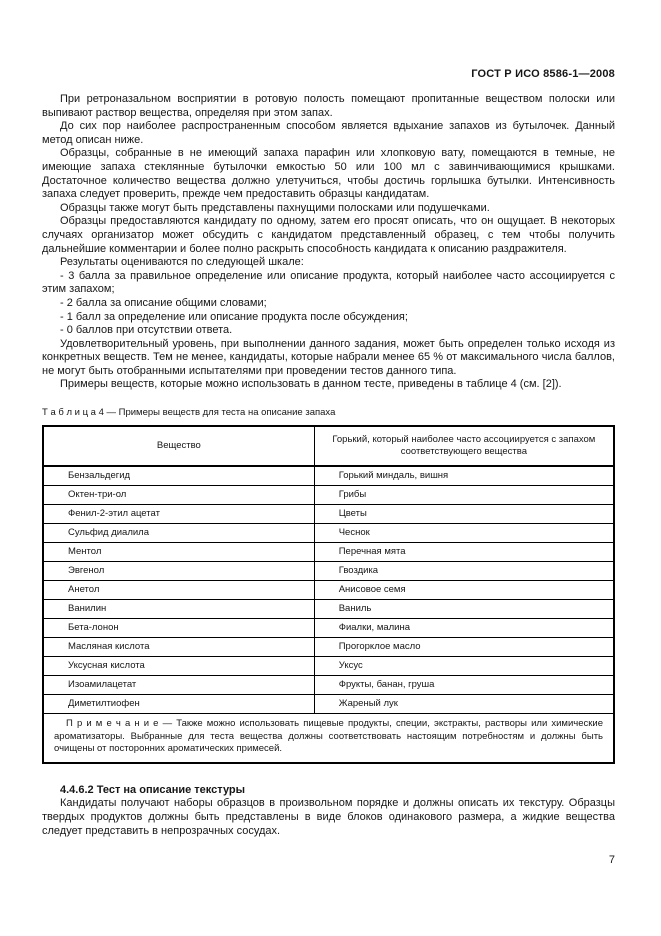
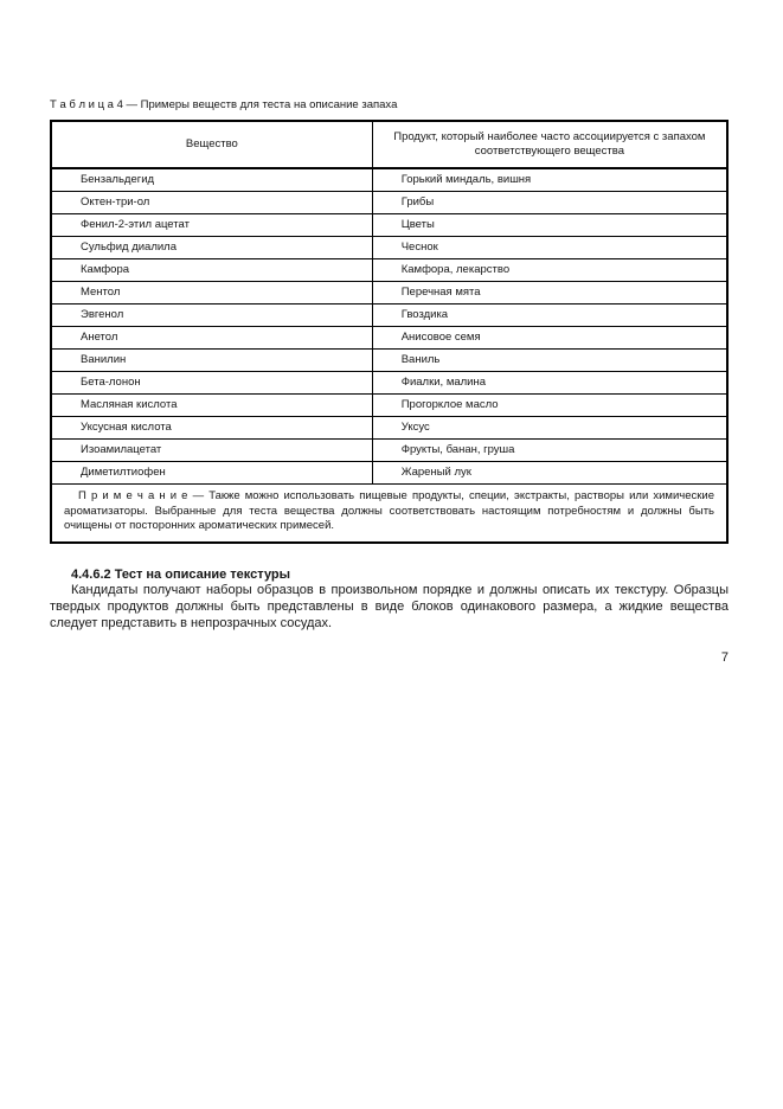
- ГОСТ Р ИСО 8586-1—2008
- При ретроназальном восприятии в ротовую полость помещают пропитанные веществом полоски или выпивают раствор вещества, определяя при этом запах.
- До сих пор наиболее распространенным способом является вдыхание запахов из бутылочек. Данный метод описан ниже.
- Образцы, собранные в не имеющий запаха парафин или хлопковую вату, помещаются в темные, не имеющие запаха стеклянные бутылочки емкостью 50 или 100 мл с завинчивающимися крышками. Достаточное количество вещества должно улетучиться, чтобы достичь горлышка бутылки. Интенсивность запаха следует проверить, прежде чем предоставить образцы кандидатам.
- Образцы также могут быть представлены пахнущими полосками или подушечками.
- Образцы предоставляются кандидату по одному, затем его просят описать, что он ощущает. В некоторых случаях организатор может обсудить с кандидатом представленный образец, с тем чтобы получить дальнейшие комментарии и более полно раскрыть способность кандидата к описанию раздражителя.
- Результаты оцениваются по следующей шкале:
- - 3 балла за правильное определение или описание продукта, который наиболее часто ассоциируется с этим запахом;
- - 2 балла за описание общими словами;
- - 1 балл за определение или описание продукта после обсуждения;
- - 0 баллов при отсутствии ответа.
- Удовлетворительный уровень, при выполнении данного задания, может быть определен только исходя из конкретных веществ. Тем не менее, кандидаты, которые набрали менее 65 % от максимального числа баллов, не могут быть отобранными испытателями при проведении тестов данного типа.
- Примеры веществ, которые можно использовать в данном тесте, приведены в таблице 4 (см. [2]).
  Т а б л и ц а 4 — Примеры веществ для теста на описание запаха
- Вещество	Горький, который наиболее часто ассоциируется с запахом соответствующего вещества
+ Вещество	Продукт, который наиболее часто ассоциируется с запахом соответствующего вещества
  Бензальдегид	Горький миндаль, вишня
  Октен-три-ол	Грибы
  Фенил-2-этил ацетат	Цветы
  Сульфид диалила	Чеснок
+ Камфора	Камфора, лекарство
  Ментол	Перечная мята
  Эвгенол	Гвоздика
  Анетол	Анисовое семя
  Ванилин	Ваниль
  Бета-лонон	Фиалки, малина
  Масляная кислота	Прогорклое масло
  Уксусная кислота	Уксус
  Изоамилацетат	Фрукты, банан, груша
  Диметилтиофен	Жареный лук
  П р и м е ч а н и е — Также можно использовать пищевые продукты, специи, экстракты, растворы или химические ароматизаторы. Выбранные для теста вещества должны соответствовать настоящим потребностям и должны быть очищены от посторонних ароматических примесей.
  4.4.6.2 Тест на описание текстуры
  Кандидаты получают наборы образцов в произвольном порядке и должны описать их текстуру. Образцы твердых продуктов должны быть представлены в виде блоков одинакового размера, а жидкие вещества следует представить в непрозрачных сосудах.
  7
